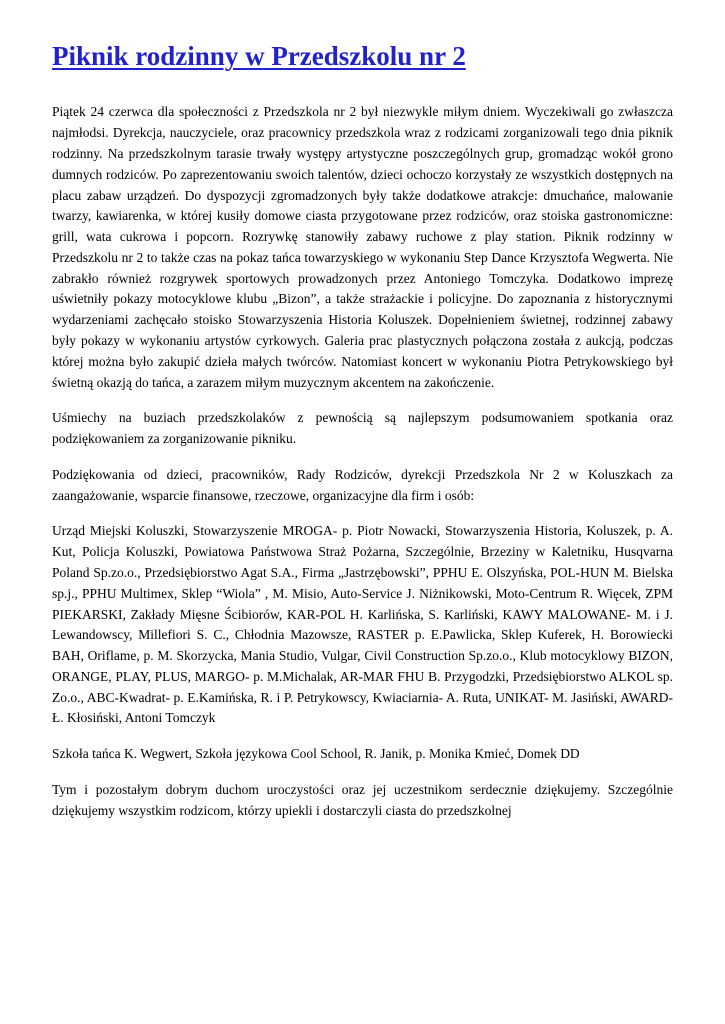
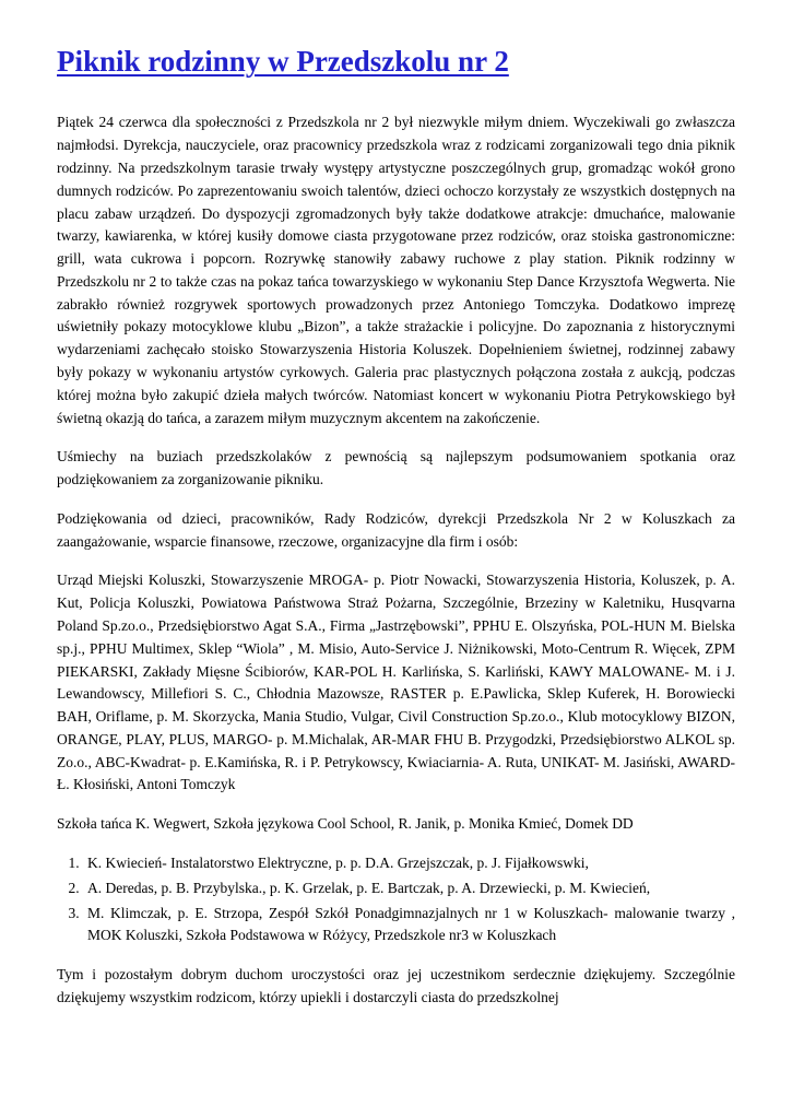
  Piknik rodzinny w Przedszkolu nr 2
  Piątek 24 czerwca dla społeczności z Przedszkola nr 2 był niezwykle miłym dniem. Wyczekiwali go zwłaszcza najmłodsi. Dyrekcja, nauczyciele, oraz pracownicy przedszkola wraz z rodzicami zorganizowali tego dnia piknik rodzinny. Na przedszkolnym tarasie trwały występy artystyczne poszczególnych grup, gromadząc wokół grono dumnych rodziców. Po zaprezentowaniu swoich talentów, dzieci ochoczo korzystały ze wszystkich dostępnych na placu zabaw urządzeń. Do dyspozycji zgromadzonych były także dodatkowe atrakcje: dmuchańce, malowanie twarzy, kawiarenka, w której kusiły domowe ciasta przygotowane przez rodziców, oraz stoiska gastronomiczne: grill, wata cukrowa i popcorn. Rozrywkę stanowiły zabawy ruchowe z play station. Piknik rodzinny w Przedszkolu nr 2 to także czas na pokaz tańca towarzyskiego w wykonaniu Step Dance Krzysztofa Wegwerta. Nie zabrakło również rozgrywek sportowych prowadzonych przez Antoniego Tomczyka. Dodatkowo imprezę uświetniły pokazy motocyklowe klubu „Bizon”, a także strażackie i policyjne. Do zapoznania z historycznymi wydarzeniami zachęcało stoisko Stowarzyszenia Historia Koluszek. Dopełnieniem świetnej, rodzinnej zabawy były pokazy w wykonaniu artystów cyrkowych. Galeria prac plastycznych połączona została z aukcją, podczas której można było zakupić dzieła małych twórców. Natomiast koncert w wykonaniu Piotra Petrykowskiego był świetną okazją do tańca, a zarazem miłym muzycznym akcentem na zakończenie.
  Uśmiechy na buziach przedszkolaków z pewnością są najlepszym podsumowaniem spotkania oraz podziękowaniem za zorganizowanie pikniku.
  Podziękowania od dzieci, pracowników, Rady Rodziców, dyrekcji Przedszkola Nr 2 w Koluszkach za zaangażowanie, wsparcie finansowe, rzeczowe, organizacyjne dla firm i osób:
  Urząd Miejski Koluszki, Stowarzyszenie MROGA- p. Piotr Nowacki, Stowarzyszenia Historia, Koluszek, p. A. Kut, Policja Koluszki, Powiatowa Państwowa Straż Pożarna, Szczególnie, Brzeziny w Kaletniku, Husqvarna Poland Sp.zo.o., Przedsiębiorstwo Agat S.A., Firma „Jastrzębowski”, PPHU E. Olszyńska, POL-HUN M. Bielska sp.j., PPHU Multimex, Sklep “Wiola” , M. Misio, Auto-Service J. Niżnikowski, Moto-Centrum R. Więcek, ZPM PIEKARSKI, Zakłady Mięsne Ścibiorów, KAR-POL H. Karlińska, S. Karliński, KAWY MALOWANE- M. i J. Lewandowscy, Millefiori S. C., Chłodnia Mazowsze, RASTER p. E.Pawlicka, Sklep Kuferek, H. Borowiecki BAH, Oriflame, p. M. Skorzycka, Mania Studio, Vulgar, Civil Construction Sp.zo.o., Klub motocyklowy BIZON, ORANGE, PLAY, PLUS, MARGO- p. M.Michalak, AR-MAR FHU B. Przygodzki, Przedsiębiorstwo ALKOL sp. Zo.o., ABC-Kwadrat- p. E.Kamińska, R. i P. Petrykowscy, Kwiaciarnia- A. Ruta, UNIKAT- M. Jasiński, AWARD- Ł. Kłosiński, Antoni Tomczyk
  Szkoła tańca K. Wegwert, Szkoła językowa Cool School, R. Janik, p. Monika Kmieć, Domek DD
+ K. Kwiecień- Instalatorstwo Elektryczne, p. p. D.A. Grzejszczak, p. J. Fijałkowswki,
+ A. Deredas, p. B. Przybylska., p. K. Grzelak, p. E. Bartczak, p. A. Drzewiecki, p. M. Kwiecień,
+ M. Klimczak, p. E. Strzopa, Zespół Szkół Ponadgimnazjalnych nr 1 w Koluszkach- malowanie twarzy , MOK Koluszki, Szkoła Podstawowa w Różycy, Przedszkole nr3 w Koluszkach
  Tym i pozostałym dobrym duchom uroczystości oraz jej uczestnikom serdecznie dziękujemy. Szczególnie dziękujemy wszystkim rodzicom, którzy upiekli i dostarczyli ciasta do przedszkolnej
